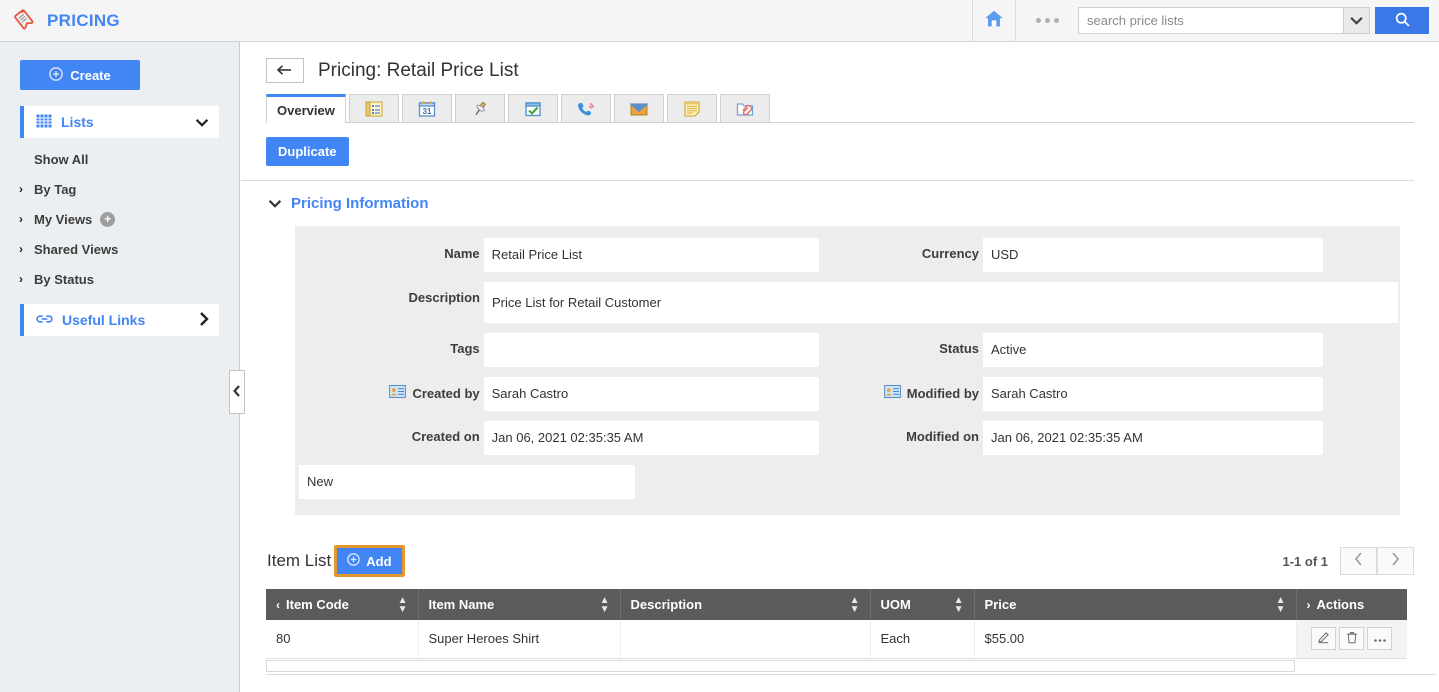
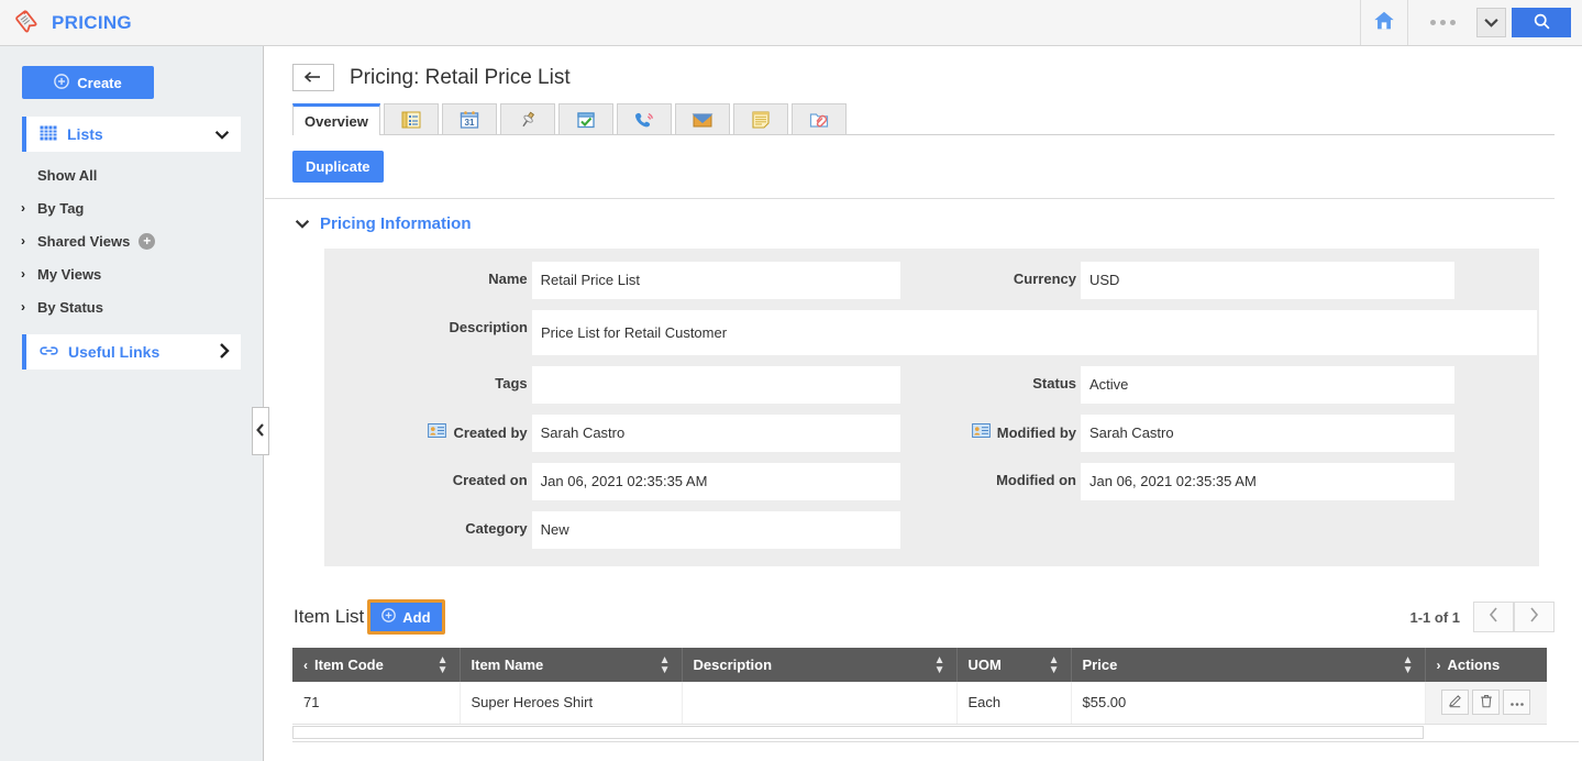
  PRICING
- search price lists
  Create
  Lists
  Show All
  ›
  By Tag
  ›
- My Views
+ Shared Views
  +
  ›
- Shared Views
+ My Views
  ›
  By Status
  Useful Links
  Pricing: Retail Price List
  Overview
  31
  Duplicate
  Pricing Information
  Name
  Retail Price List
  Currency
  USD
  Description
  Price List for Retail Customer
  Tags
  Status
  Active
  Created by
  Sarah Castro
  Modified by
  Sarah Castro
  Created on
  Jan 06, 2021 02:35:35 AM
  Modified on
  Jan 06, 2021 02:35:35 AM
+ Category
  New
  Item List
  Add
  1-1 of 1
  ‹ Item Code ▲▼	Item Name ▲▼	Description ▲▼	UOM ▲▼	Price ▲▼	› Actions
- 80	Super Heroes Shirt		Each	$55.00
+ 71	Super Heroes Shirt		Each	$55.00
